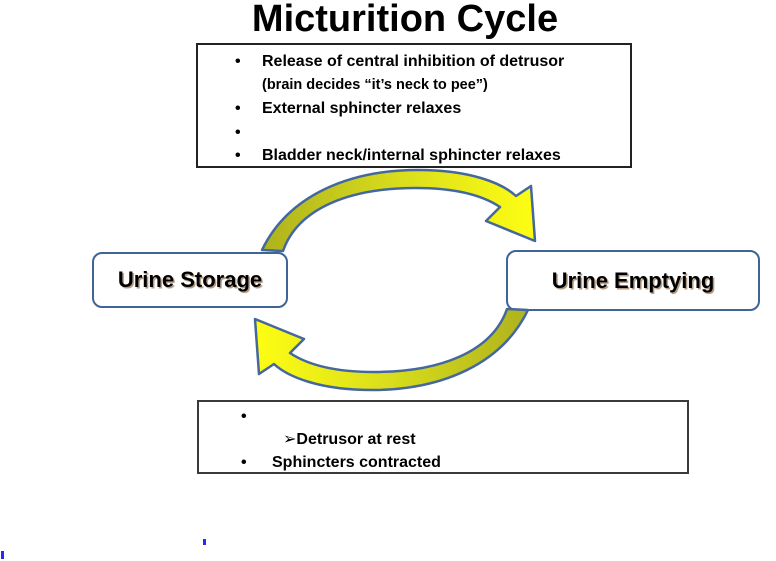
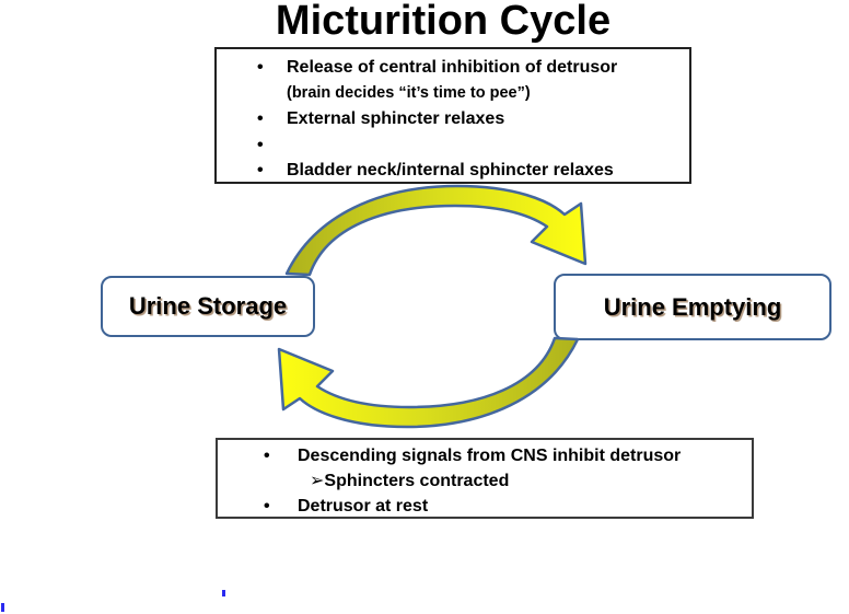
  Micturition Cycle
  •
  Release of central inhibition of detrusor
- (brain decides “it’s neck to pee”)
+ (brain decides “it’s time to pee”)
  •
  External sphincter relaxes
  •
  •
  Bladder neck/internal sphincter relaxes
  Urine Storage
  Urine Emptying
  •
+ Descending signals from CNS inhibit detrusor
  ➢
- Detrusor at rest
+ Sphincters contracted
  •
- Sphincters contracted
+ Detrusor at rest
